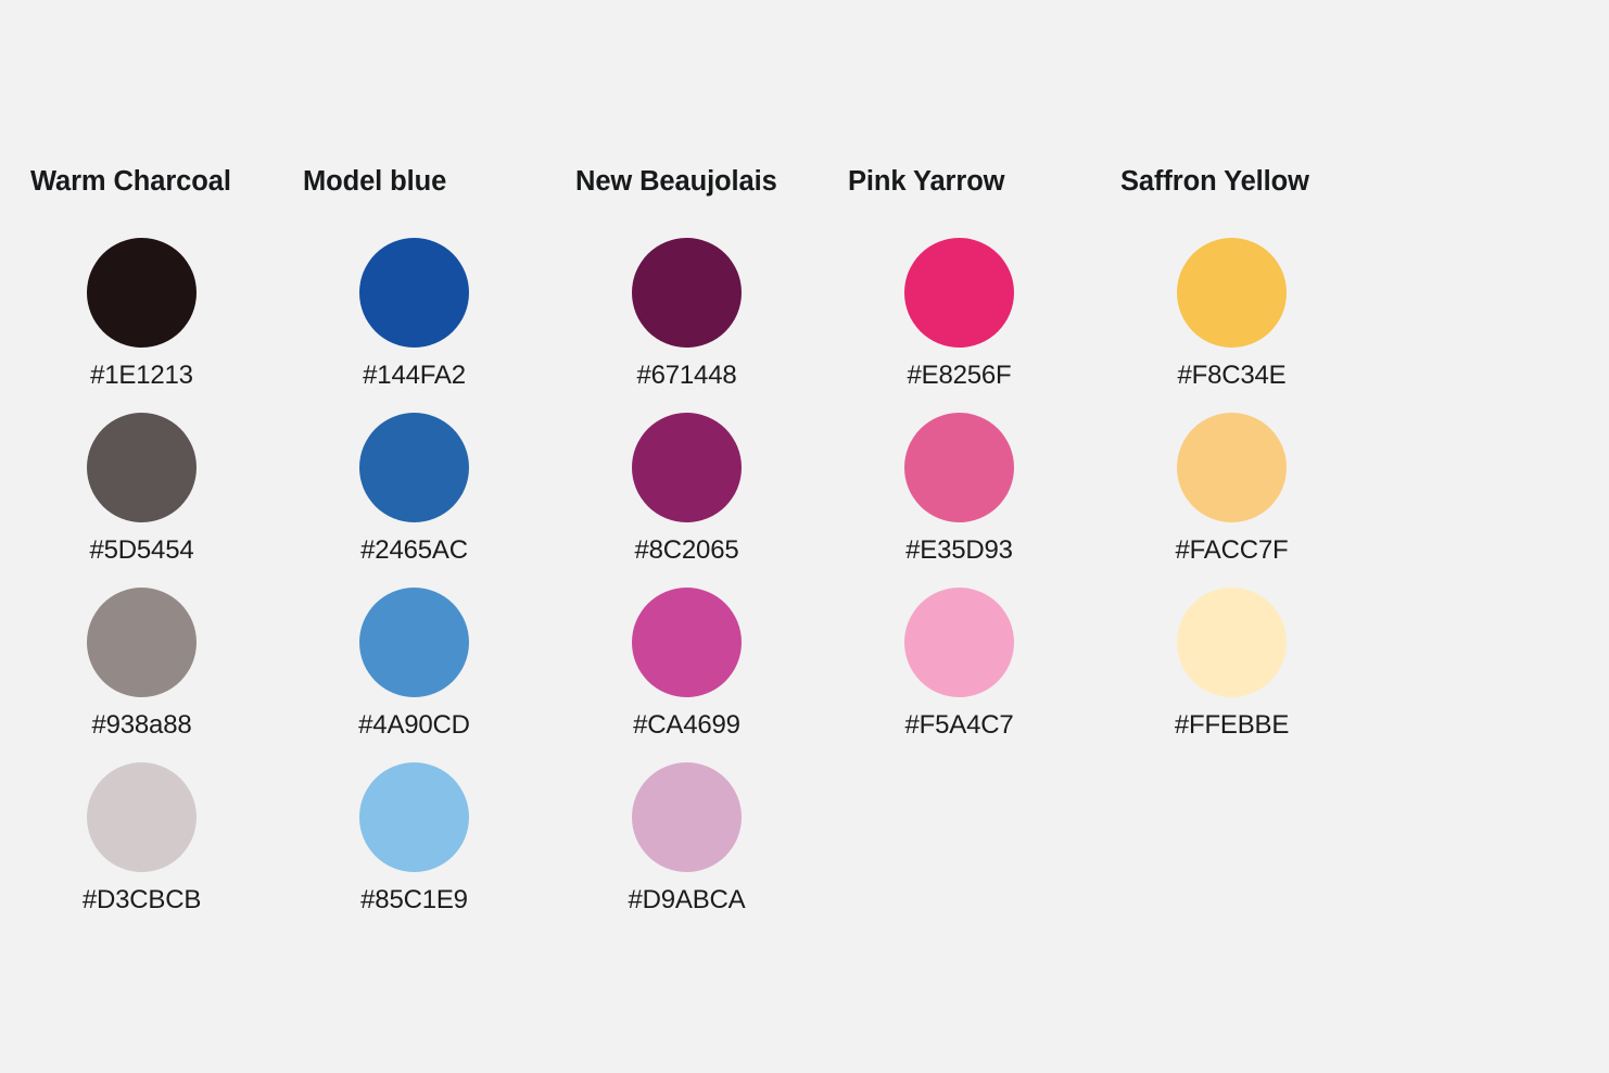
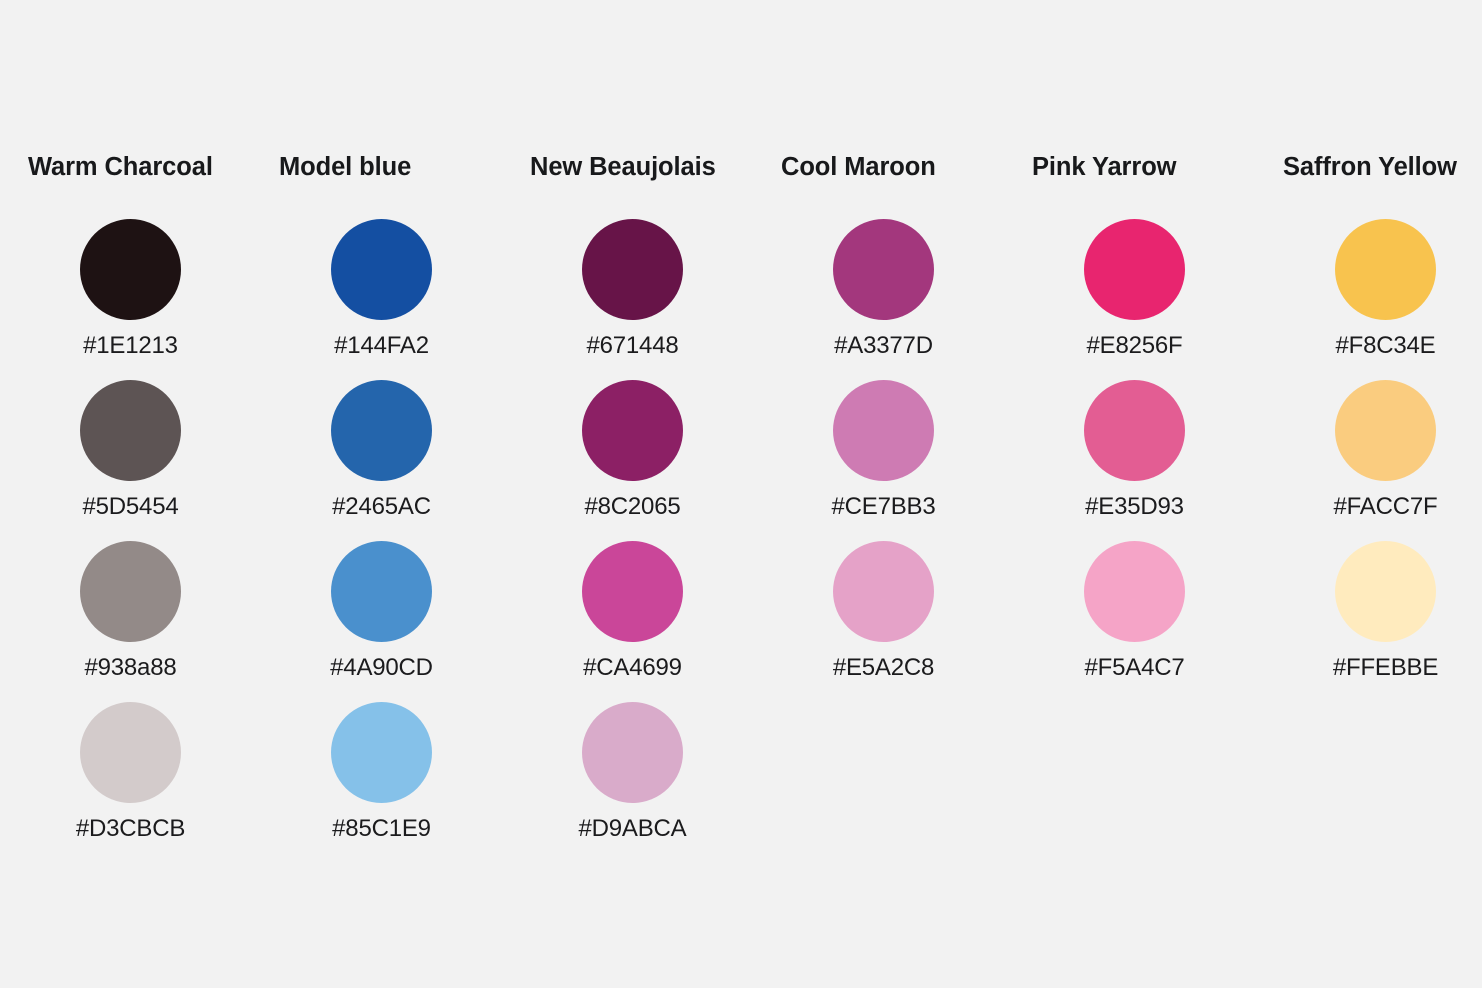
  Warm Charcoal
  #1E1213
  #5D5454
  #938a88
  #D3CBCB
  Model blue
  #144FA2
  #2465AC
  #4A90CD
  #85C1E9
  New Beaujolais
  #671448
  #8C2065
  #CA4699
  #D9ABCA
+ Cool Maroon
+ #A3377D
+ #CE7BB3
+ #E5A2C8
  Pink Yarrow
  #E8256F
  #E35D93
  #F5A4C7
  Saffron Yellow
  #F8C34E
  #FACC7F
  #FFEBBE
